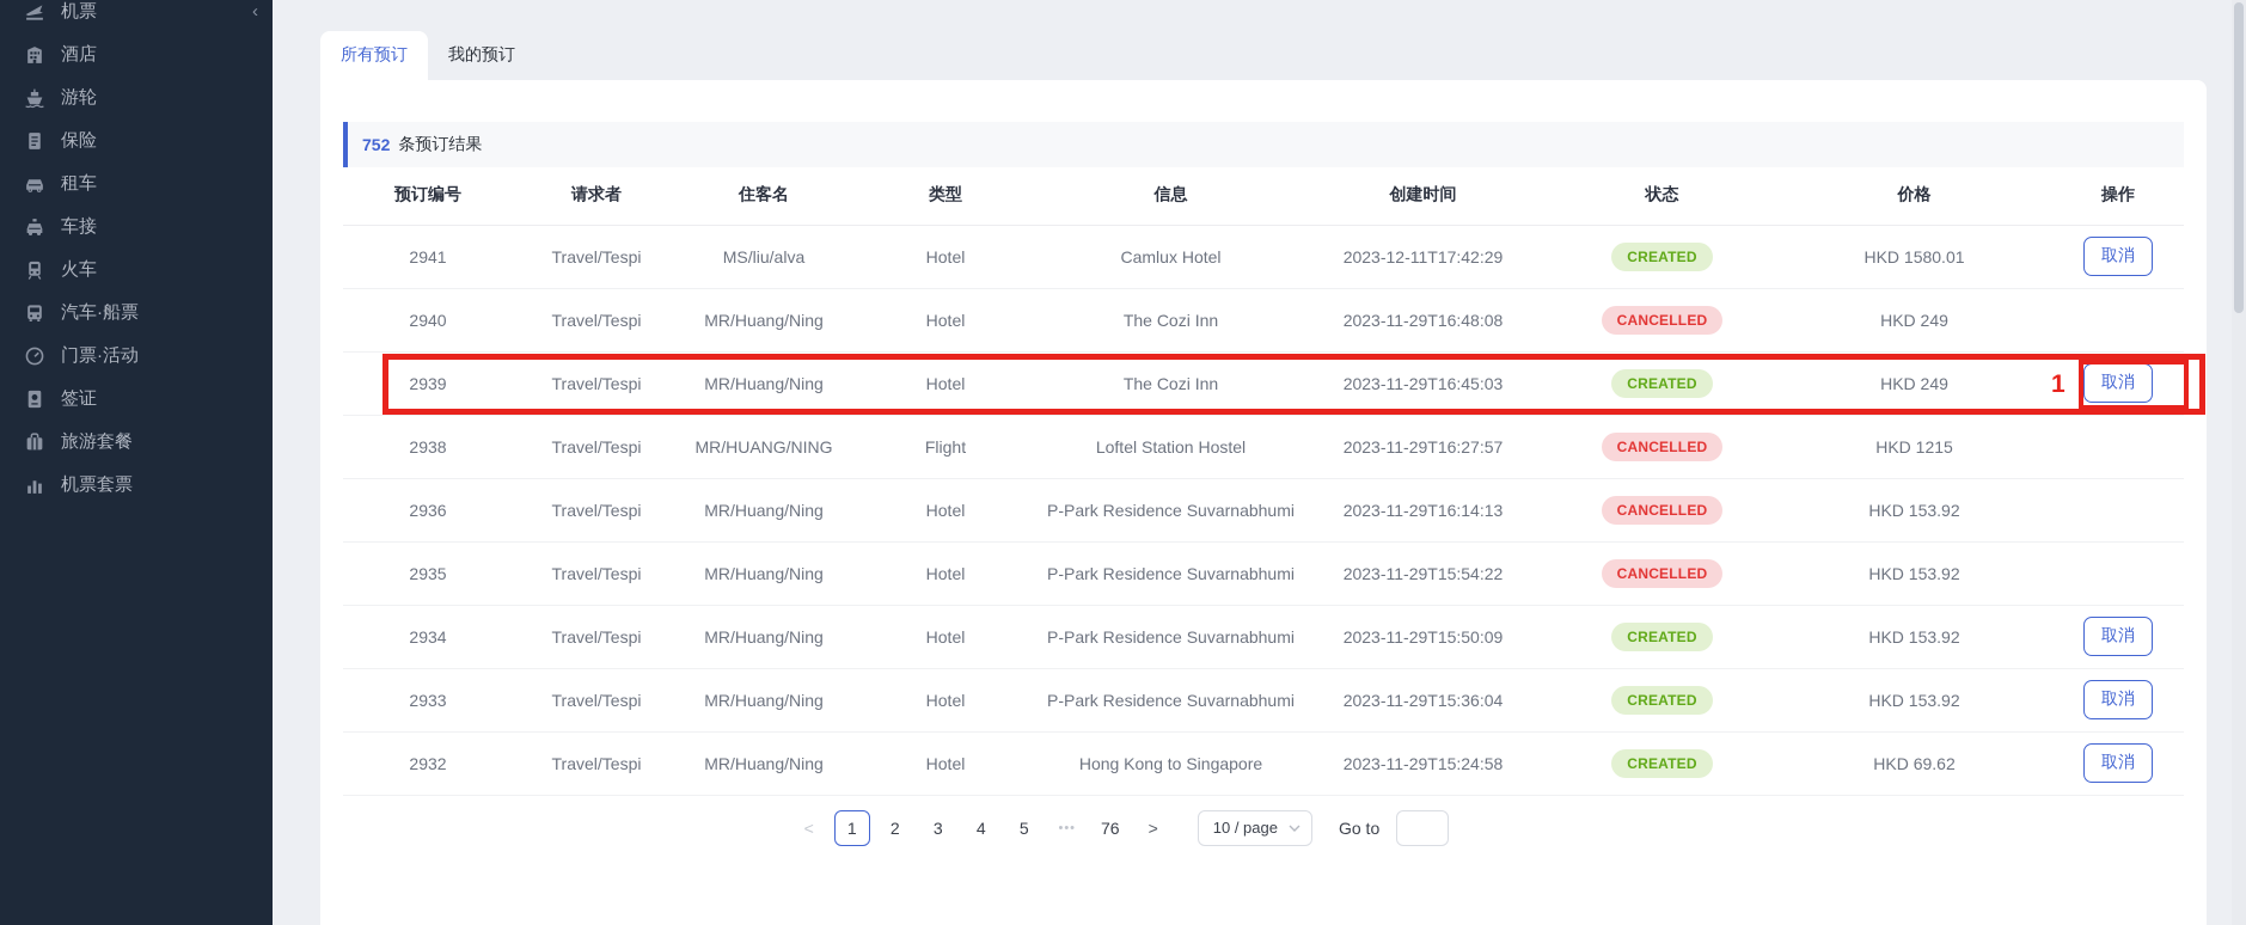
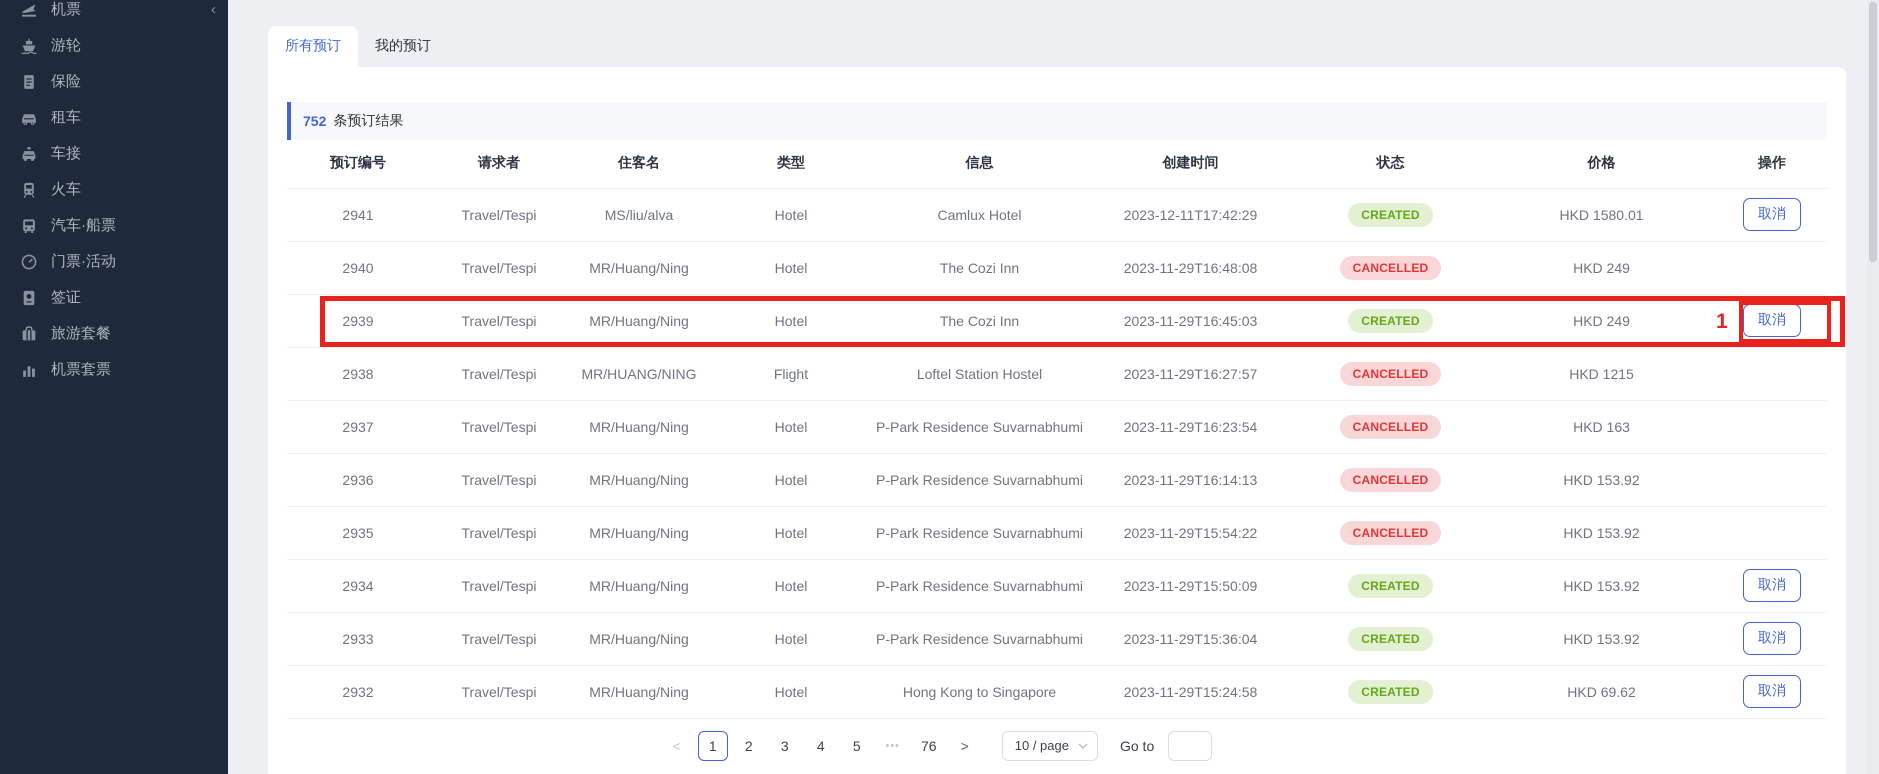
  ‹
  机票
- 酒店
  游轮
  保险
  租车
  车接
  火车
  汽车·船票
  门票·活动
  签证
  旅游套餐
  机票套票
  所有预订
  我的预订
  752
  条预订结果
  预订编号	请求者	住客名	类型	信息	创建时间	状态	价格	操作
  2941	Travel/Tespi	MS/liu/alva	Hotel	Camlux Hotel	2023-12-11T17:42:29	CREATED	HKD 1580.01	取消
  2940	Travel/Tespi	MR/Huang/Ning	Hotel	The Cozi Inn	2023-11-29T16:48:08	CANCELLED	HKD 249
  2939	Travel/Tespi	MR/Huang/Ning	Hotel	The Cozi Inn	2023-11-29T16:45:03	CREATED	HKD 249	取消
  2938	Travel/Tespi	MR/HUANG/NING	Flight	Loftel Station Hostel	2023-11-29T16:27:57	CANCELLED	HKD 1215
+ 2937	Travel/Tespi	MR/Huang/Ning	Hotel	P-Park Residence Suvarnabhumi	2023-11-29T16:23:54	CANCELLED	HKD 163
  2936	Travel/Tespi	MR/Huang/Ning	Hotel	P-Park Residence Suvarnabhumi	2023-11-29T16:14:13	CANCELLED	HKD 153.92
  2935	Travel/Tespi	MR/Huang/Ning	Hotel	P-Park Residence Suvarnabhumi	2023-11-29T15:54:22	CANCELLED	HKD 153.92
  2934	Travel/Tespi	MR/Huang/Ning	Hotel	P-Park Residence Suvarnabhumi	2023-11-29T15:50:09	CREATED	HKD 153.92	取消
  2933	Travel/Tespi	MR/Huang/Ning	Hotel	P-Park Residence Suvarnabhumi	2023-11-29T15:36:04	CREATED	HKD 153.92	取消
  2932	Travel/Tespi	MR/Huang/Ning	Hotel	Hong Kong to Singapore	2023-11-29T15:24:58	CREATED	HKD 69.62	取消
  <
  1
  2
  3
  4
  5
  •••
  76
  >
  10 / page
  Go to
  1
